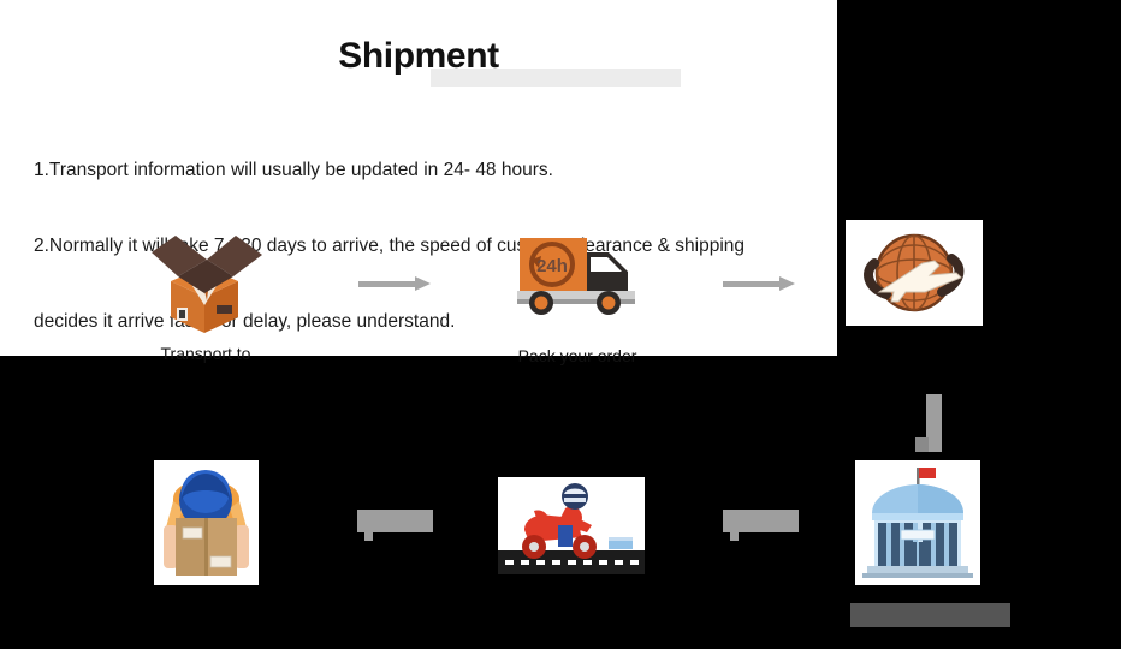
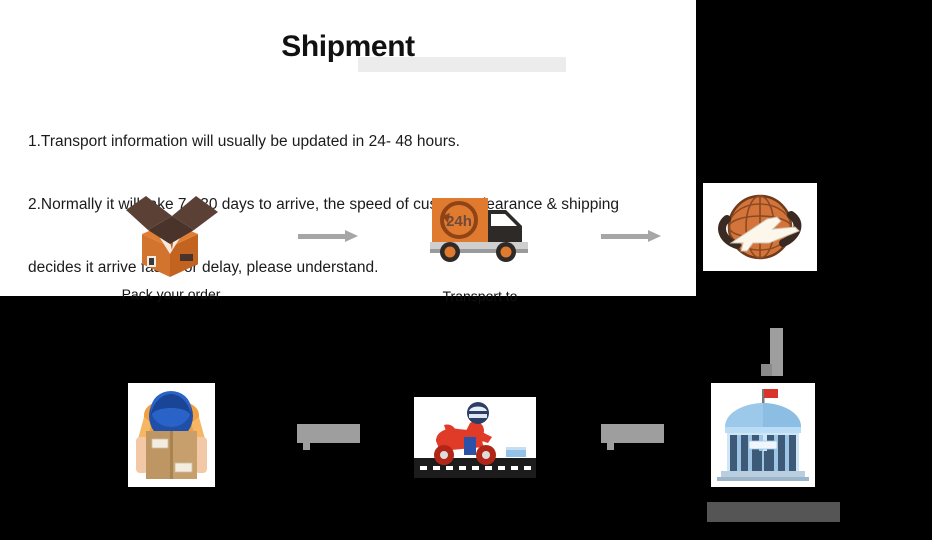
  Shipment
  1.Transport information will usually be updated in 24- 48 hours.
  2.Normally it wike 70 days to arrive, the speed of cuearance & shipping
  decides it arrive far delay, please understand.
- Transport to
+ Pack your order
  24h
- Pack your order
+ Transport to
